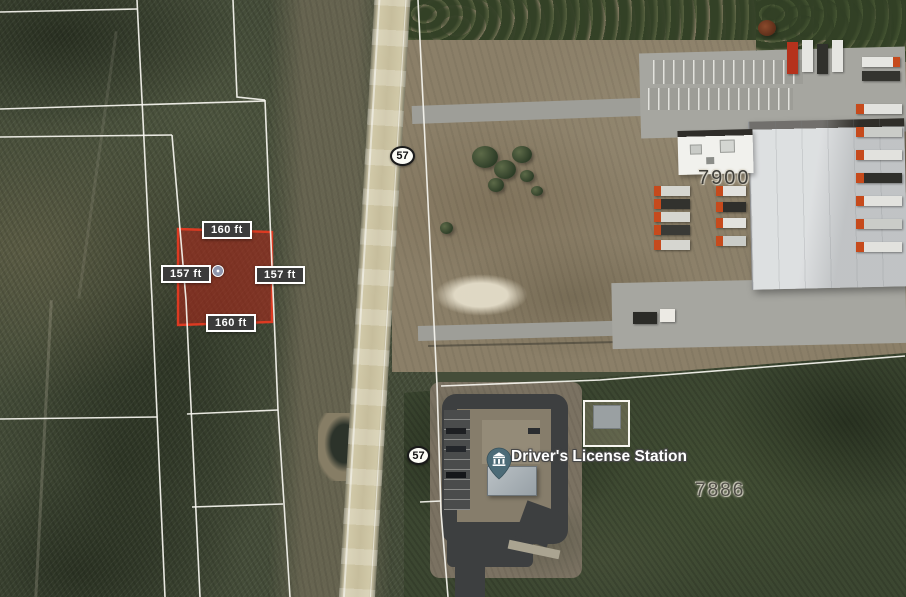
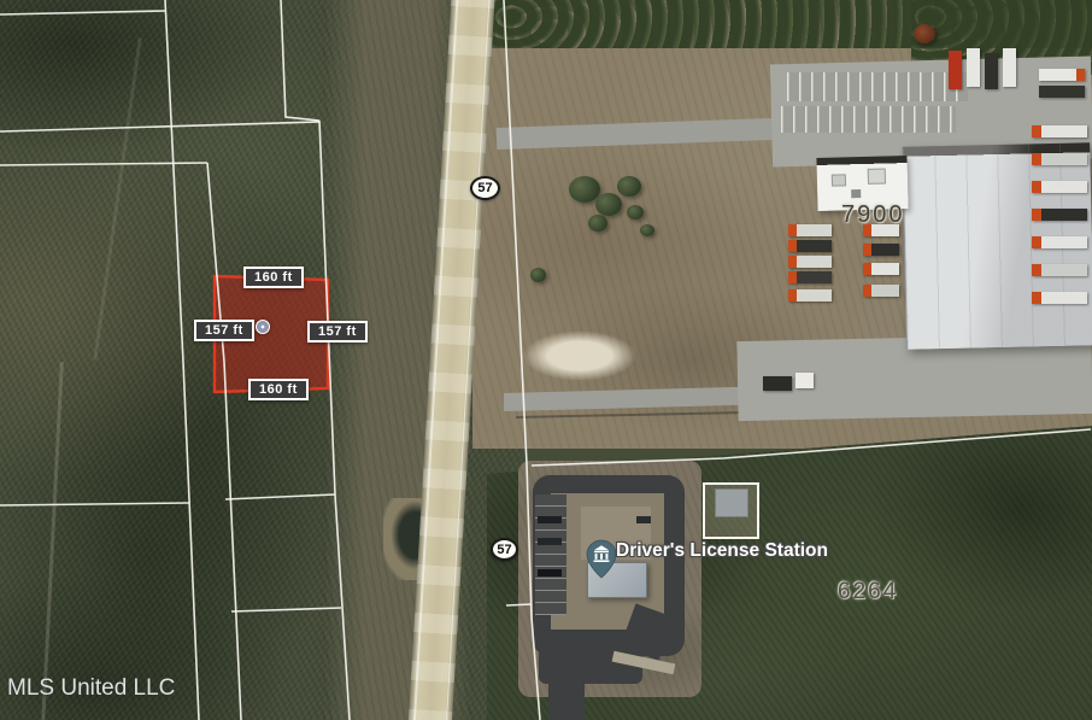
  160 ft
  157 ft
  157 ft
  160 ft
  57
  57
  7900
- 7886
+ 6264
  Driver's License Station
+ MLS United LLC
